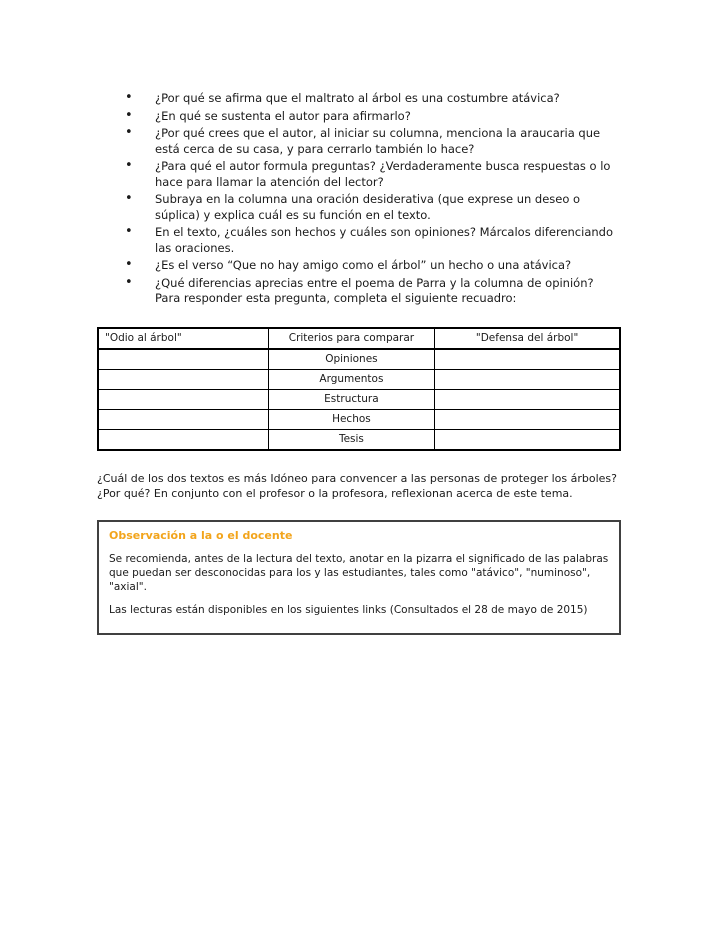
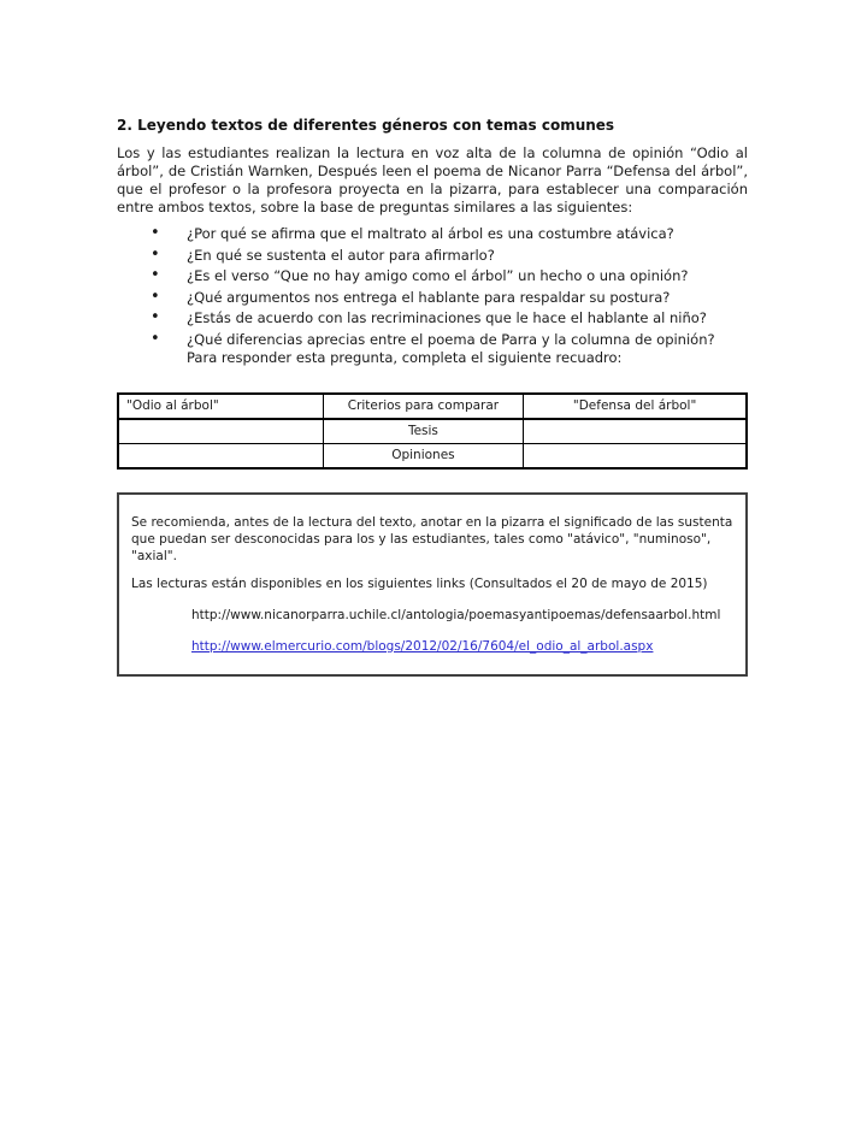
+ 2. Leyendo textos de diferentes géneros con temas comunes
+ Los y las estudiantes realizan la lectura en voz alta de la columna de opinión “Odio al árbol”, de Cristián Warnken, Después leen el poema de Nicanor Parra “Defensa del árbol”, que el profesor o la profesora proyecta en la pizarra, para establecer una comparación entre ambos textos, sobre la base de preguntas similares a las siguientes:
  ¿Por qué se afirma que el maltrato al árbol es una costumbre atávica?
  ¿En qué se sustenta el autor para afirmarlo?
- ¿Por qué crees que el autor, al iniciar su columna, menciona la araucaria que está cerca de su casa, y para cerrarlo también lo hace?
- ¿Para qué el autor formula preguntas? ¿Verdaderamente busca respuestas o lo hace para llamar la atención del lector?
- Subraya en la columna una oración desiderativa (que exprese un deseo o súplica) y explica cuál es su función en el texto.
- En el texto, ¿cuáles son hechos y cuáles son opiniones? Márcalos diferenciando las oraciones.
- ¿Es el verso “Que no hay amigo como el árbol” un hecho o una atávica?
+ ¿Es el verso “Que no hay amigo como el árbol” un hecho o una opinión?
+ ¿Qué argumentos nos entrega el hablante para respaldar su postura?
+ ¿Estás de acuerdo con las recriminaciones que le hace el hablante al niño?
  ¿Qué diferencias aprecias entre el poema de Parra y la columna de opinión? Para responder esta pregunta, completa el siguiente recuadro:
  "Odio al árbol"	Criterios para comparar	"Defensa del árbol"
- 	Opiniones
+ 	Tesis
- 	Argumentos
- 	Estructura
- 	Hechos
- 	Tesis
+ 	Opiniones
- ¿Cuál de los dos textos es más Idóneo para convencer a las personas de proteger los árboles? ¿Por qué? En conjunto con el profesor o la profesora, reflexionan acerca de este tema.
- Observación a la o el docente
- Se recomienda, antes de la lectura del texto, anotar en la pizarra el significado de las palabras que puedan ser desconocidas para los y las estudiantes, tales como "atávico", "numinoso", "axial".
+ Se recomienda, antes de la lectura del texto, anotar en la pizarra el significado de las sustenta que puedan ser desconocidas para los y las estudiantes, tales como "atávico", "numinoso", "axial".
- Las lecturas están disponibles en los siguientes links (Consultados el 28 de mayo de 2015)
+ Las lecturas están disponibles en los siguientes links (Consultados el 20 de mayo de 2015)
+ http://www.nicanorparra.uchile.cl/antologia/poemasyantipoemas/defensaarbol.html
+ http://www.elmercurio.com/blogs/2012/02/16/7604/el_odio_al_arbol.aspx
